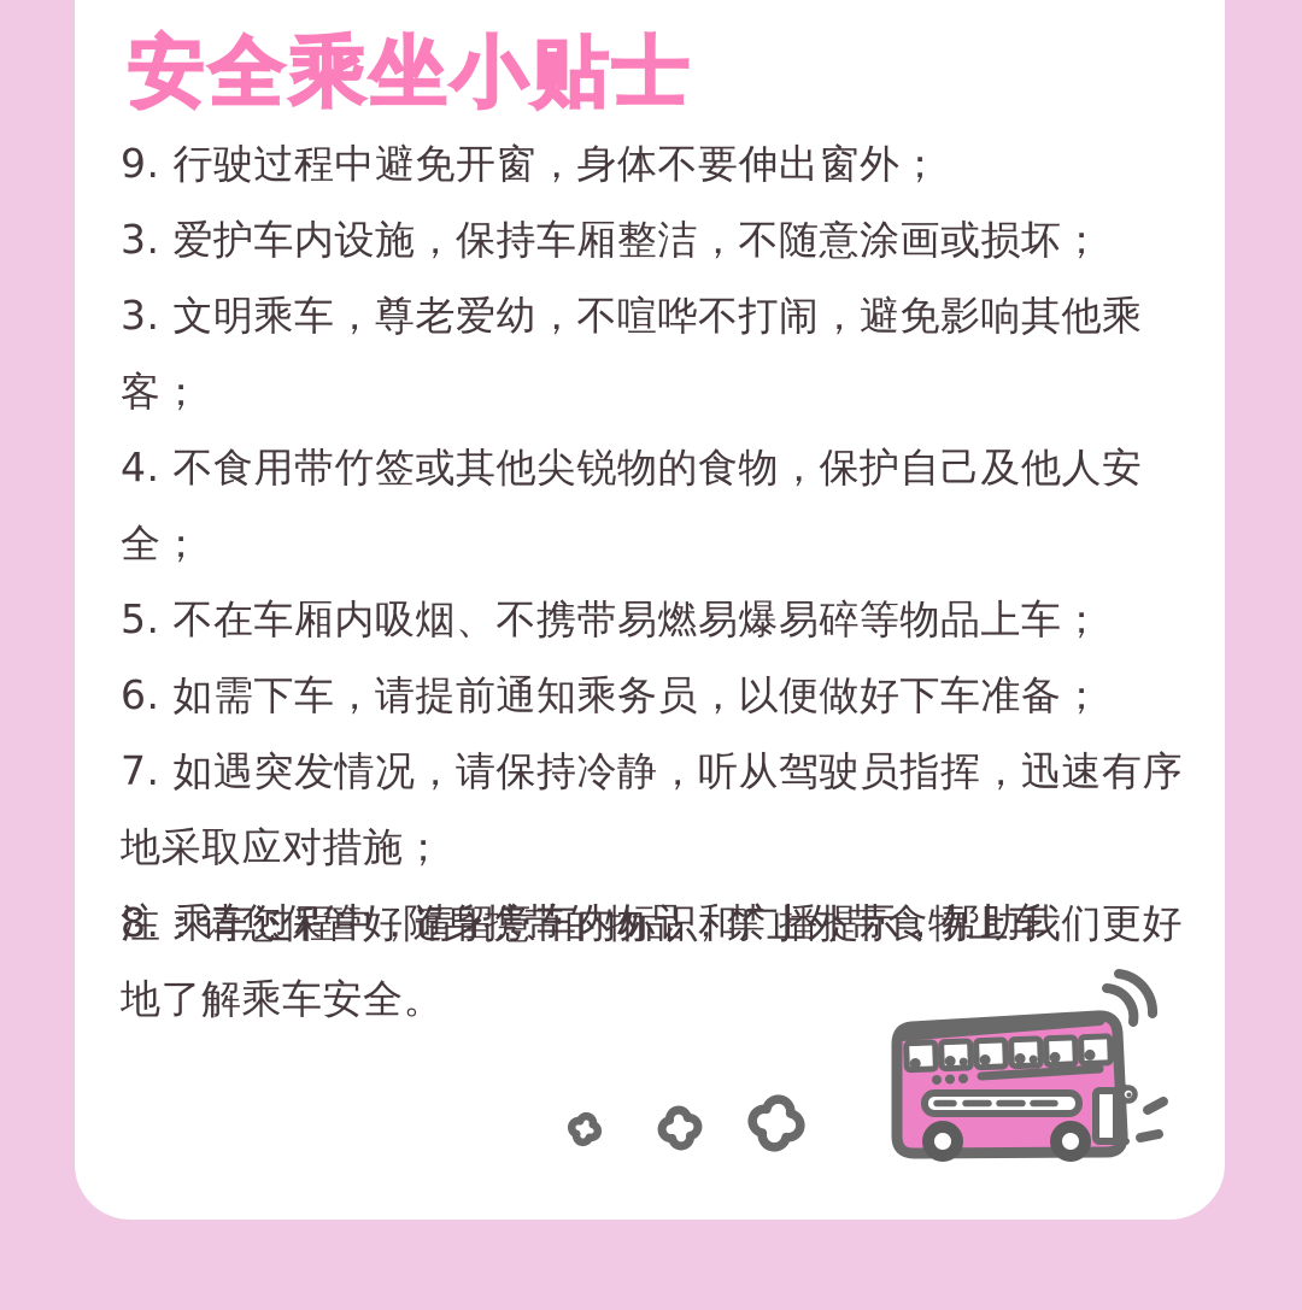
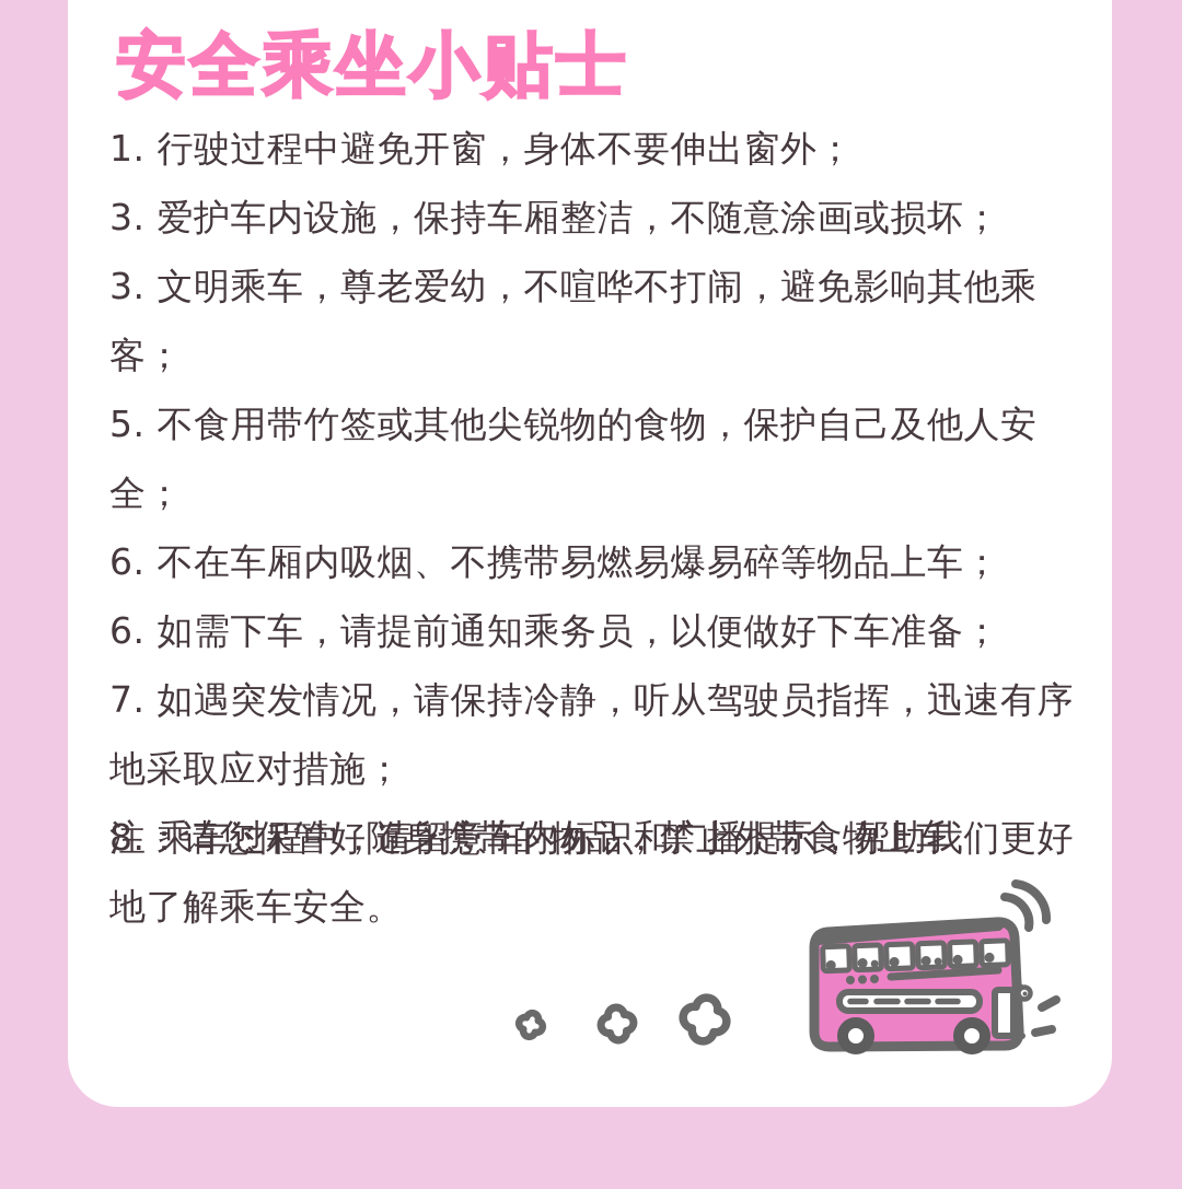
  安全乘坐小贴士
- 9. 行驶过程中避免开窗，身体不要伸出窗外；
+ 1. 行驶过程中避免开窗，身体不要伸出窗外；
  3. 爱护车内设施，保持车厢整洁，不随意涂画或损坏；
  3. 文明乘车，尊老爱幼，不喧哗不打闹，避免影响其他乘客；
- 4. 不食用带竹签或其他尖锐物的食物，保护自己及他人安全；
+ 5. 不食用带竹签或其他尖锐物的食物，保护自己及他人安全；
- 5. 不在车厢内吸烟、不携带易燃易爆易碎等物品上车；
+ 6. 不在车厢内吸烟、不携带易燃易爆易碎等物品上车；
  6. 如需下车，请提前通知乘务员，以便做好下车准备；
  7. 如遇突发情况，请保持冷静，听从驾驶员指挥，迅速有序地采取应对措施；
  8. 乘车过程中，请留意车内标识和广播提示，帮助我们更好地了解乘车安全。
  注：请您保管好随身携带的物品，禁止外带食物上车
